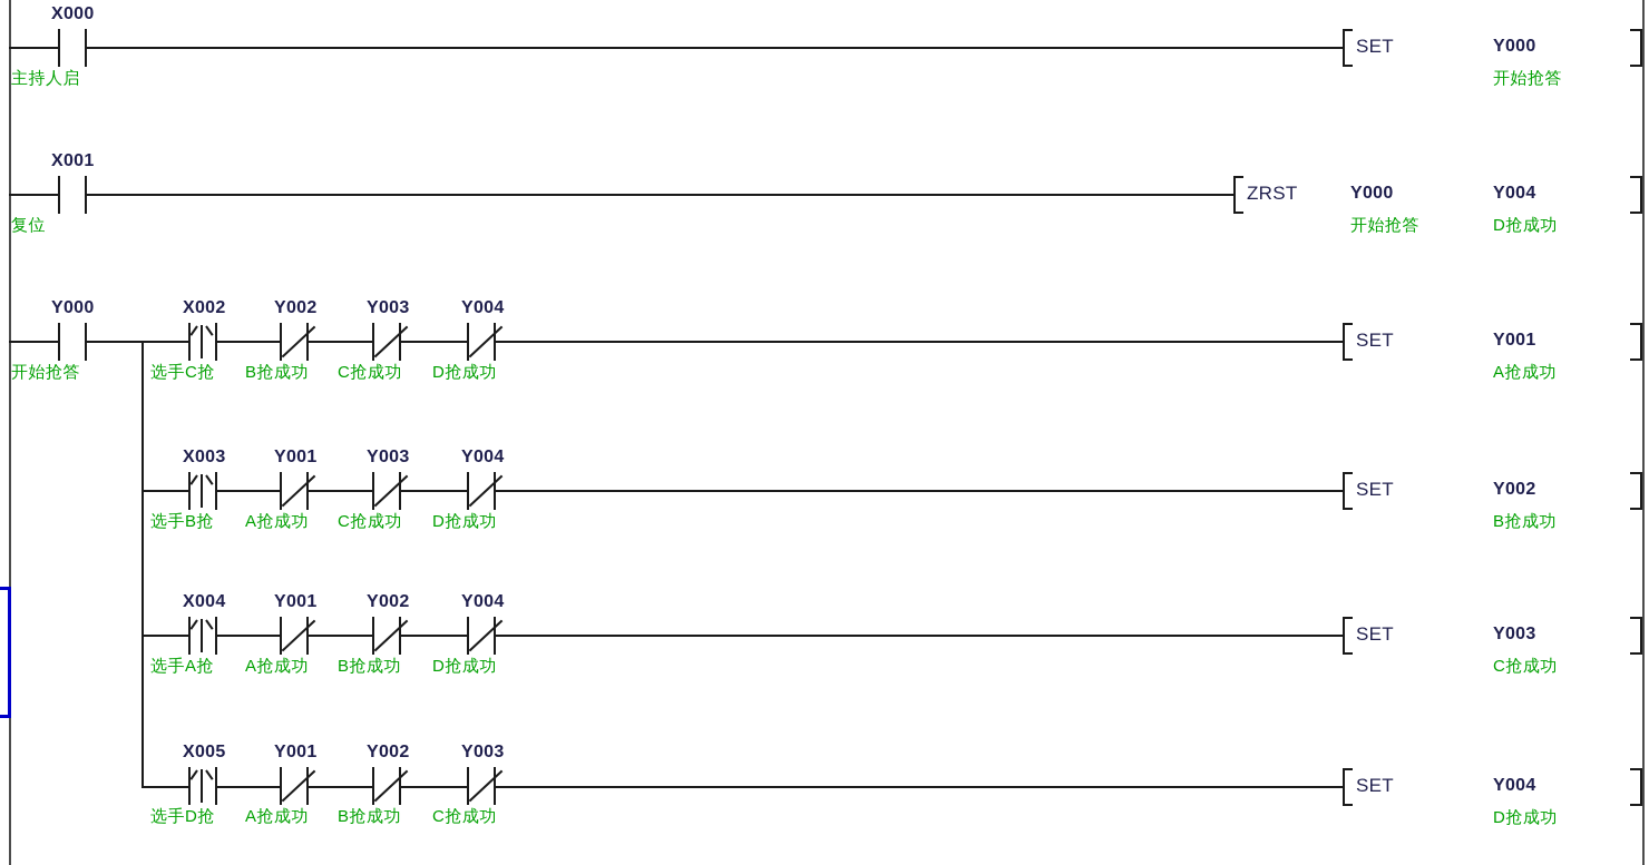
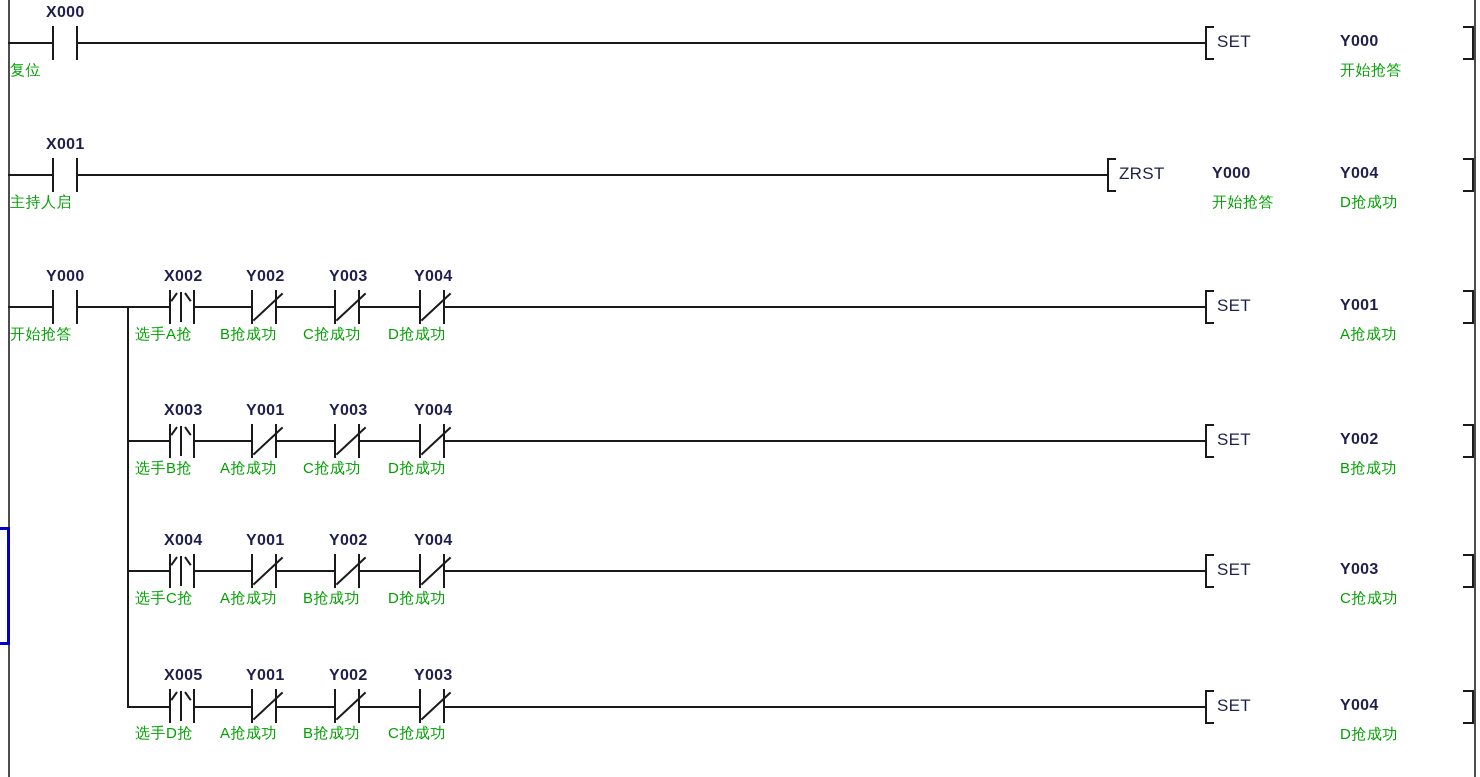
  X000
- 主持人启
+ 复位
  SET
  Y000
  开始抢答
  X001
- 复位
+ 主持人启
  ZRST
  Y000
  开始抢答
  Y004
  D抢成功
  Y000
  开始抢答
  X002
- 选手C抢
+ 选手A抢
  Y002
  B抢成功
  Y003
  C抢成功
  Y004
  D抢成功
  SET
  Y001
  A抢成功
  X003
  选手B抢
  Y001
  A抢成功
  Y003
  C抢成功
  Y004
  D抢成功
  SET
  Y002
  B抢成功
  X004
- 选手A抢
+ 选手C抢
  Y001
  A抢成功
  Y002
  B抢成功
  Y004
  D抢成功
  SET
  Y003
  C抢成功
  X005
  选手D抢
  Y001
  A抢成功
  Y002
  B抢成功
  Y003
  C抢成功
  SET
  Y004
  D抢成功
